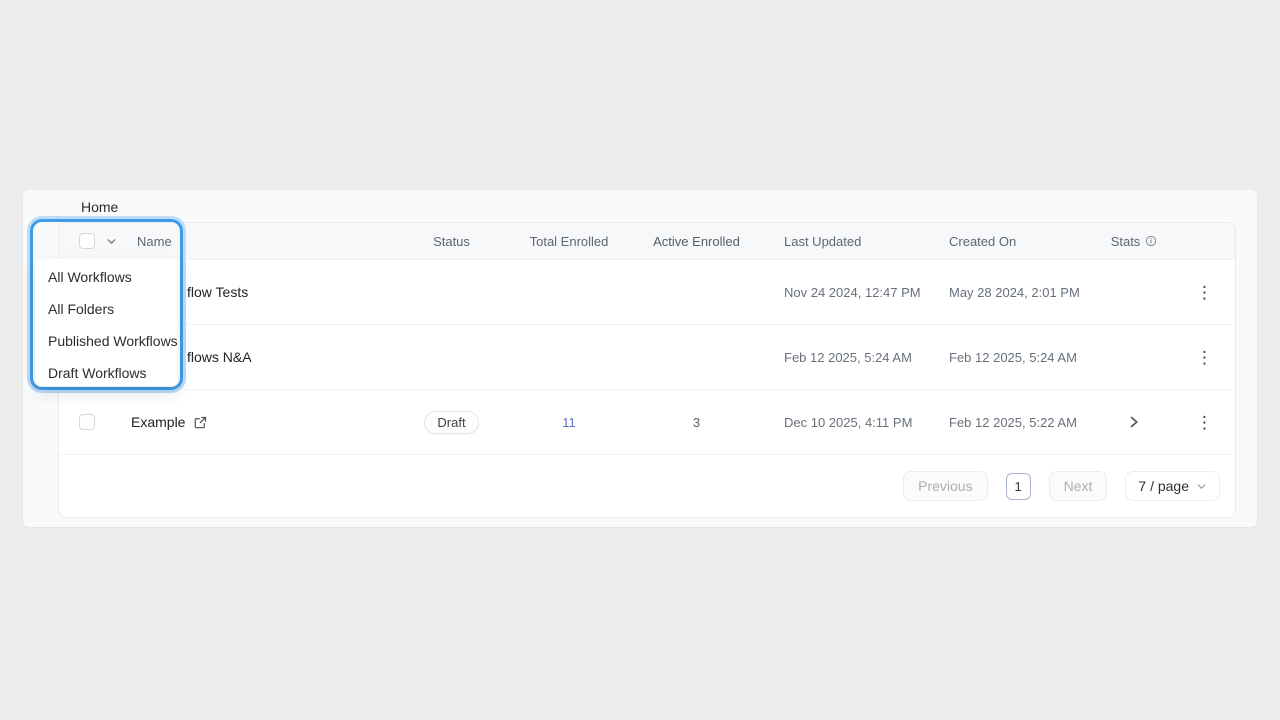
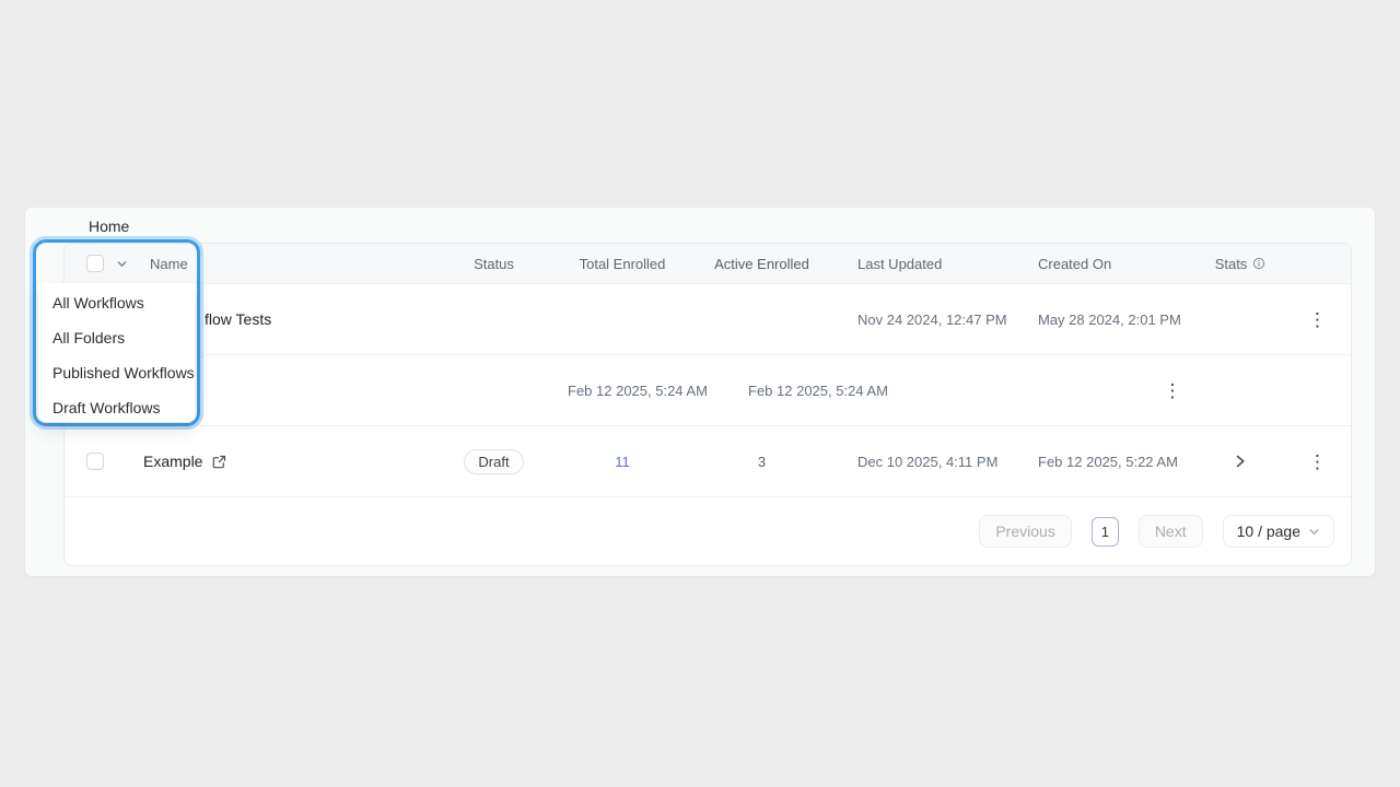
  Home
  Name
  Status
  Total Enrolled
  Active Enrolled
  Last Updated
  Created On
  Stats
  flow Tests
  Nov 24 2024, 12:47 PM
  May 28 2024, 2:01 PM
  ⋮
- flows N&A
  Feb 12 2025, 5:24 AM
  Feb 12 2025, 5:24 AM
  ⋮
  Example
  Draft
  11
  3
  Dec 10 2025, 4:11 PM
  Feb 12 2025, 5:22 AM
  ⋮
  Previous
  1
  Next
- 7 / page
+ 10 / page
  All Workflows
  All Folders
  Published Workflows
  Draft Workflows
